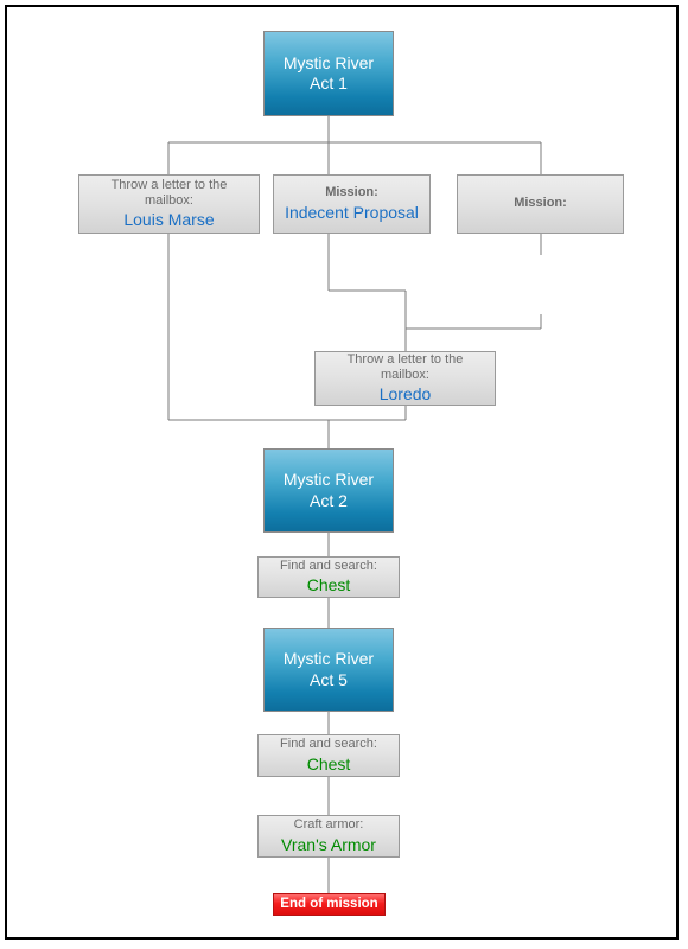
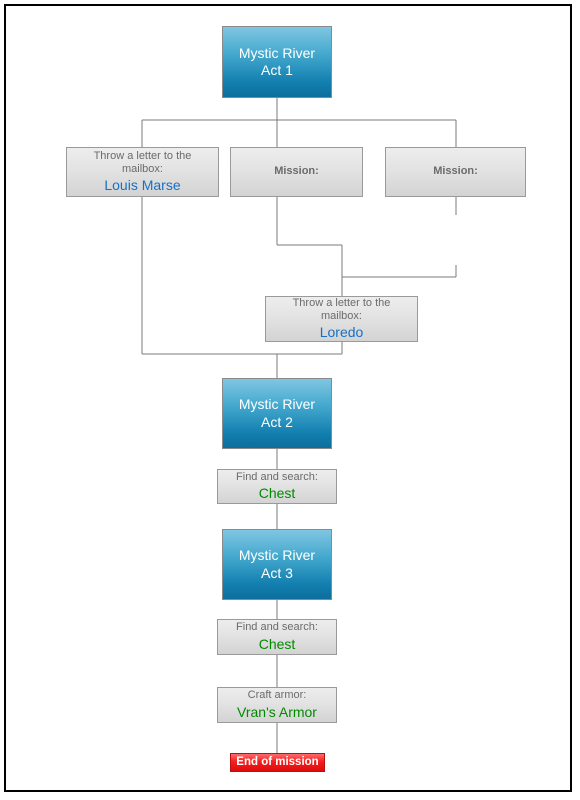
  Mystic River
  Act 1
  Throw a letter to the mailbox:
  Louis Marse
  Mission:
- Indecent Proposal
  Mission:
  Throw a letter to the mailbox:
  Loredo
  Mystic River
  Act 2
  Find and search:
  Chest
  Mystic River
- Act 5
+ Act 3
  Find and search:
  Chest
  Craft armor:
  Vran's Armor
  End of mission
